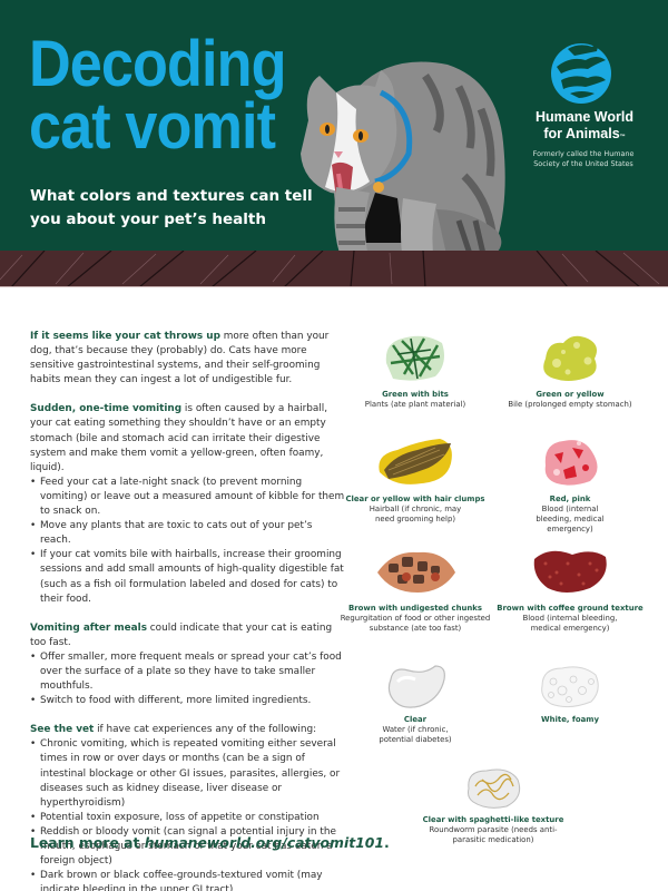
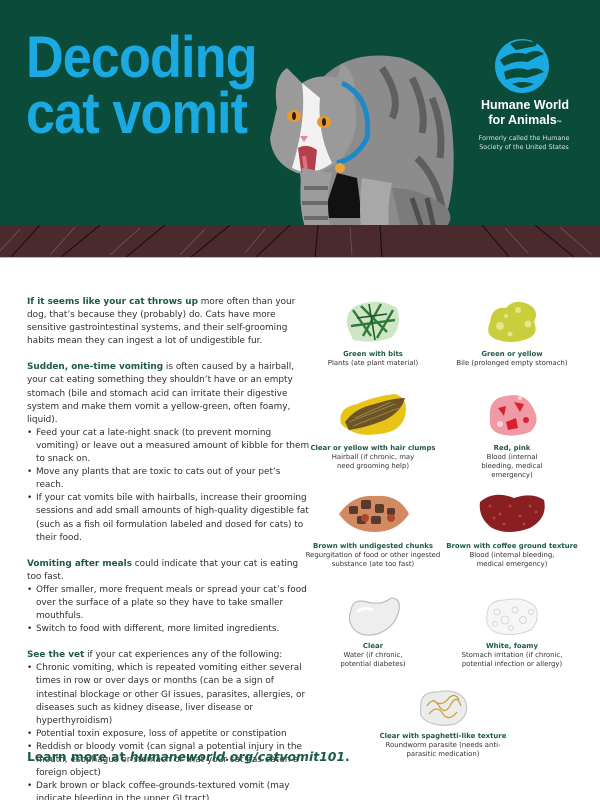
  Decoding
  cat vomit
- What colors and textures can tell you about your pet’s health
  Humane World
  for Animals
  Formerly called the Humane
  Society of the United States
  If it seems like your cat throws up more often than your dog, that’s because they (probably) do. Cats have more sensitive gastrointestinal systems, and their self-grooming habits mean they can ingest a lot of undigestible fur.
  Sudden, one-time vomiting is often caused by a hairball, your cat eating something they shouldn’t have or an empty stomach (bile and stomach acid can irritate their digestive system and make them vomit a yellow-green, often foamy, liquid).
  Feed your cat a late-night snack (to prevent morning vomiting) or leave out a measured amount of kibble for them to snack on.
  Move any plants that are toxic to cats out of your pet’s reach.
  If your cat vomits bile with hairballs, increase their grooming sessions and add small amounts of high-quality digestible fat (such as a fish oil formulation labeled and dosed for cats) to their food.
  Vomiting after meals could indicate that your cat is eating too fast.
  Offer smaller, more frequent meals or spread your cat’s food over the surface of a plate so they have to take smaller mouthfuls.
  Switch to food with different, more limited ingredients.
- See the vet if have cat experiences any of the following:
+ See the vet if your cat experiences any of the following:
  Chronic vomiting, which is repeated vomiting either several times in row or over days or months (can be a sign of intestinal blockage or other GI issues, parasites, allergies, or diseases such as kidney disease, liver disease or hyperthyroidism)
  Potential toxin exposure, loss of appetite or constipation
  Reddish or bloody vomit (can signal a potential injury in the mouth, esophagus or stomach or that your cat has eaten a foreign object)
  Dark brown or black coffee-grounds-textured vomit (may indicate bleeding in the upper GI tract)
  Learn more at humaneworld.org/catvomit101.
  Green with bits
  Plants (ate plant material)
  Green or yellow
  Bile (prolonged empty stomach)
  Clear or yellow with hair clumps
  Hairball (if chronic, may need grooming help)
  Red, pink
  Blood (internal bleeding, medical emergency)
  Brown with undigested chunks
  Regurgitation of food or other ingested substance (ate too fast)
  Brown with coffee ground texture
  Blood (internal bleeding, medical emergency)
  Clear
  Water (if chronic, potential diabetes)
  White, foamy
+ Stomach irritation (if chronic, potential infection or allergy)
  Clear with spaghetti-like texture
  Roundworm parasite (needs anti-parasitic medication)
